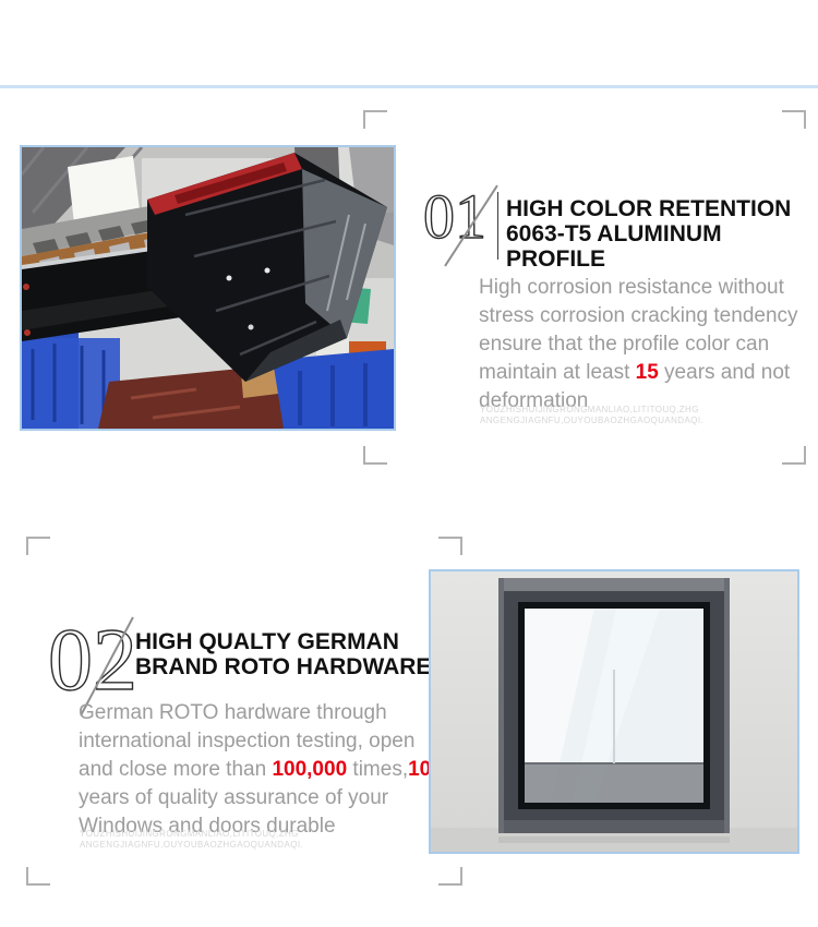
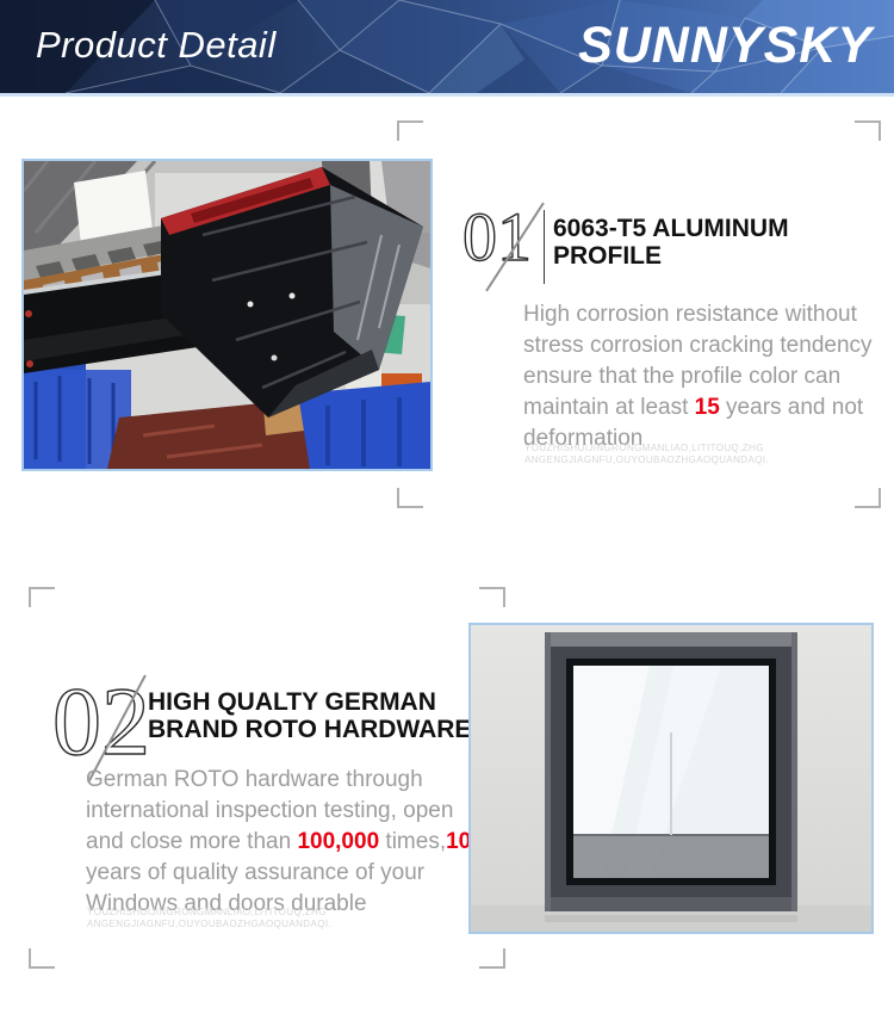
+ Product Detail
+ SUNNYSKY
  01
- HIGH COLOR RETENTION
  6063-T5 ALUMINUM PROFILE
  High corrosion resistance without stress corrosion cracking tendency ensure that the profile color can maintain at least 15 years and not deformation
  YOUZHISHUIJINGRONGMANLIAO,LITITOUQ,ZHG
  ANGENGJIAGNFU,OUYOUBAOZHGAOQUANDAQI.
  02
  HIGH QUALTY GERMAN
  BRAND ROTO HARDWARE
  German ROTO hardware through international inspection testing, open and close more than 100,000 times,10 years of quality assurance of your Windows and doors durable
  YOUZHISHUIJINGRONGMANLIAO,LITITOUQ,ZHG
  ANGENGJIAGNFU,OUYOUBAOZHGAOQUANDAQI.
